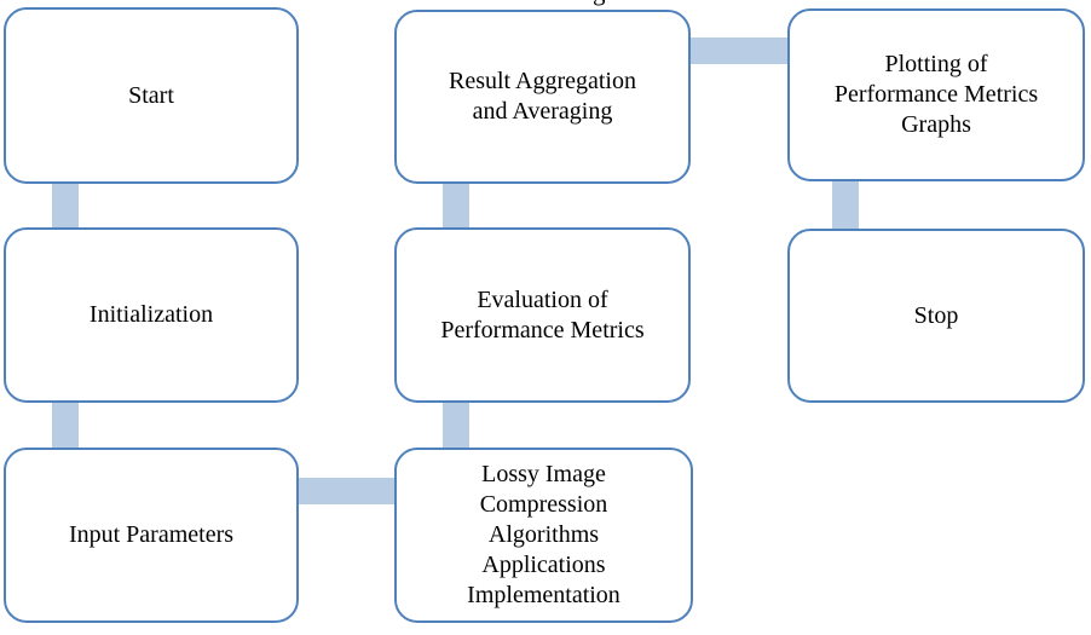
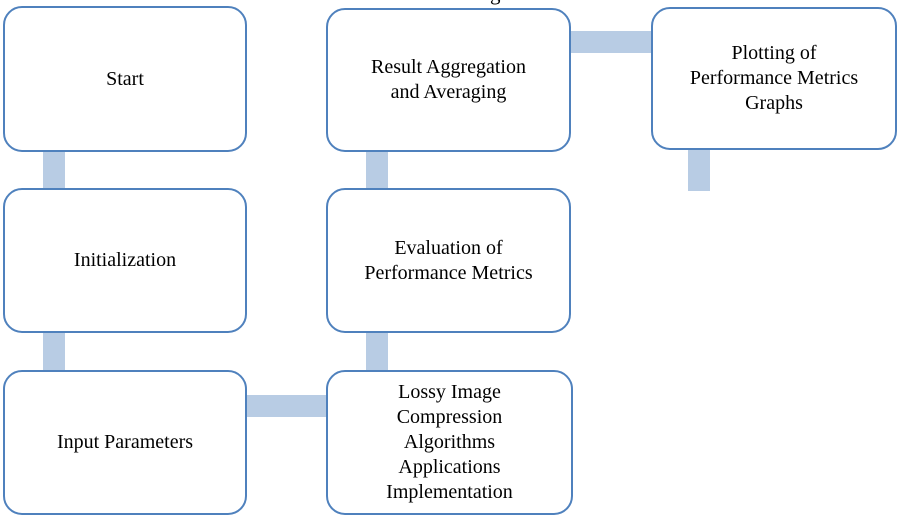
  Start
  Initialization
  Input Parameters
  Result Aggregation
  and Averaging
  Evaluation of
  Performance Metrics
  Lossy Image
  Compression
  Algorithms
  Applications
  Implementation
  Plotting of
  Performance Metrics
  Graphs
- Stop
